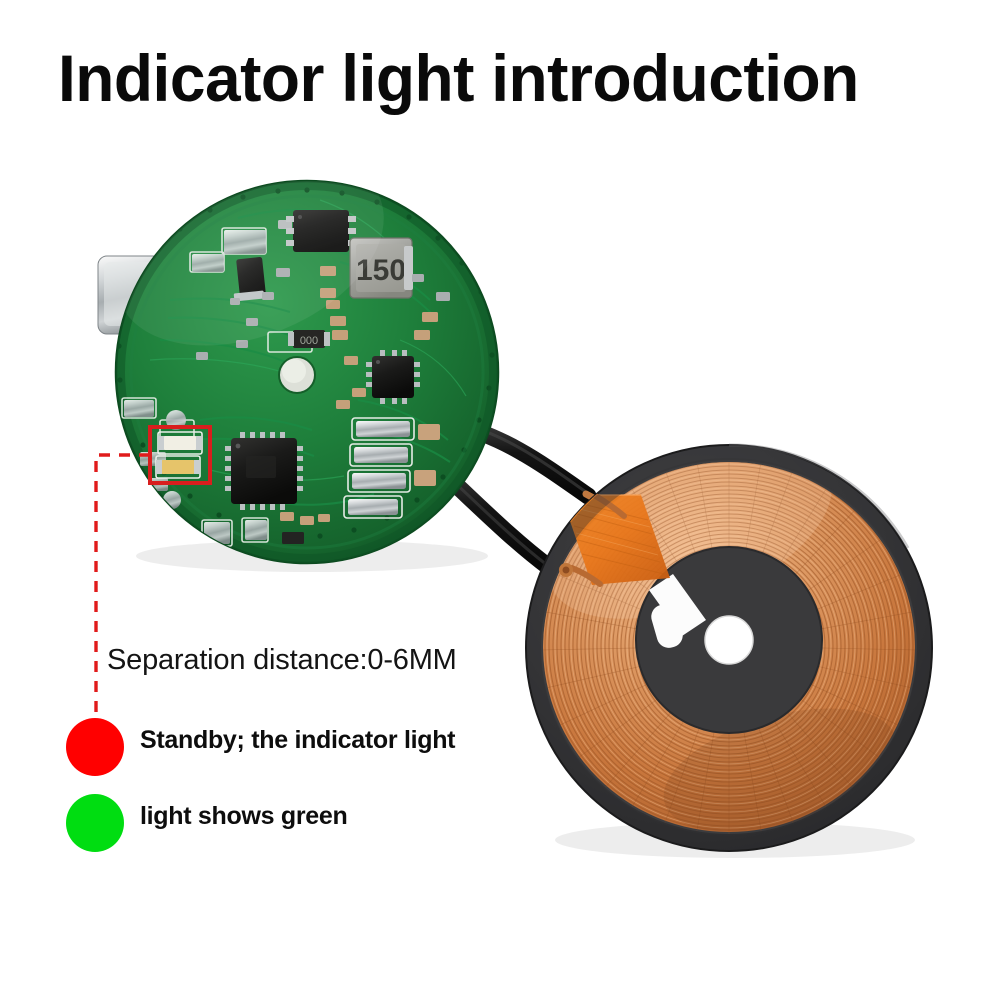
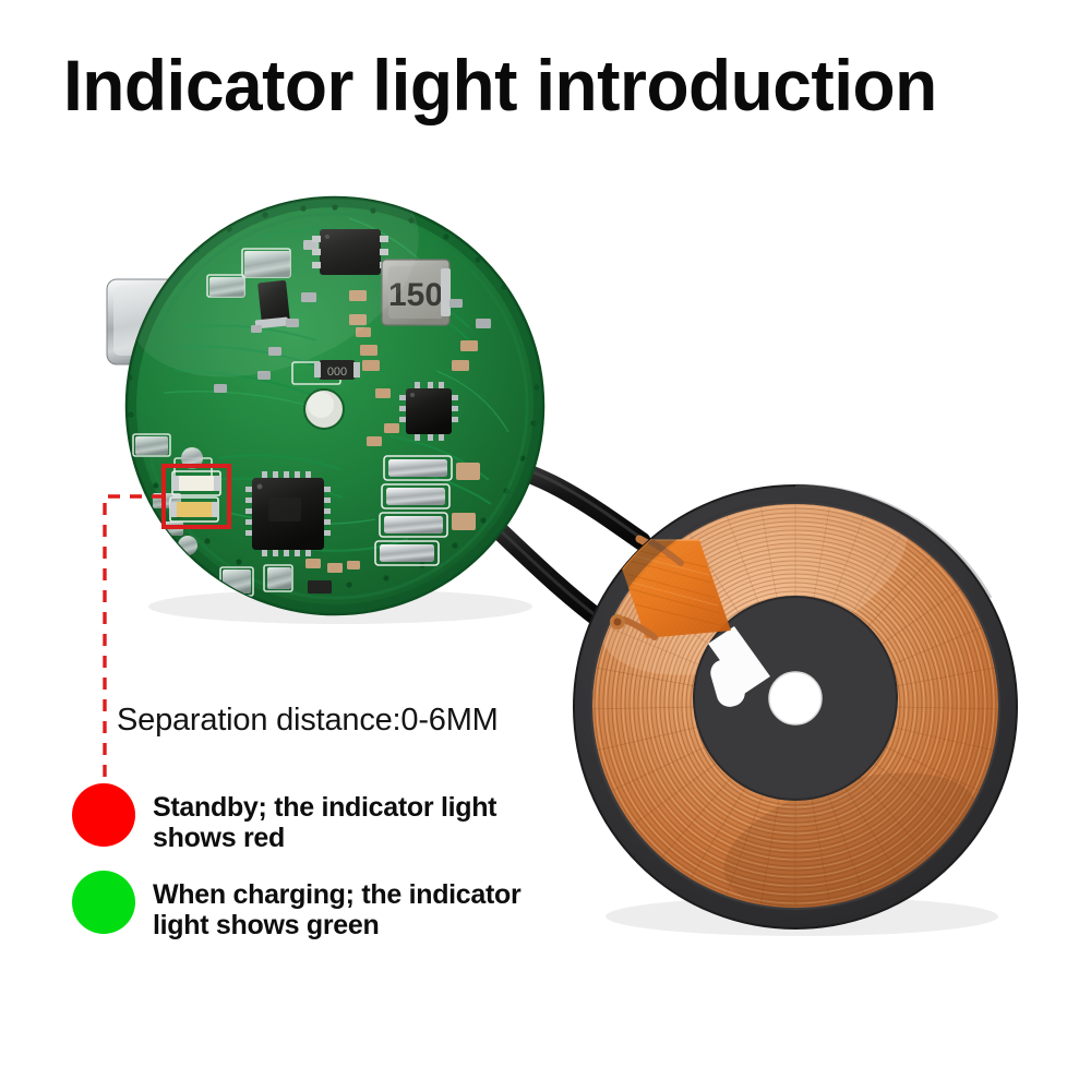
  Indicator light introduction
  150
  000
  Separation distance:0-6MM
  Standby; the indicator light
+ shows red
+ When charging; the indicator
  light shows green
